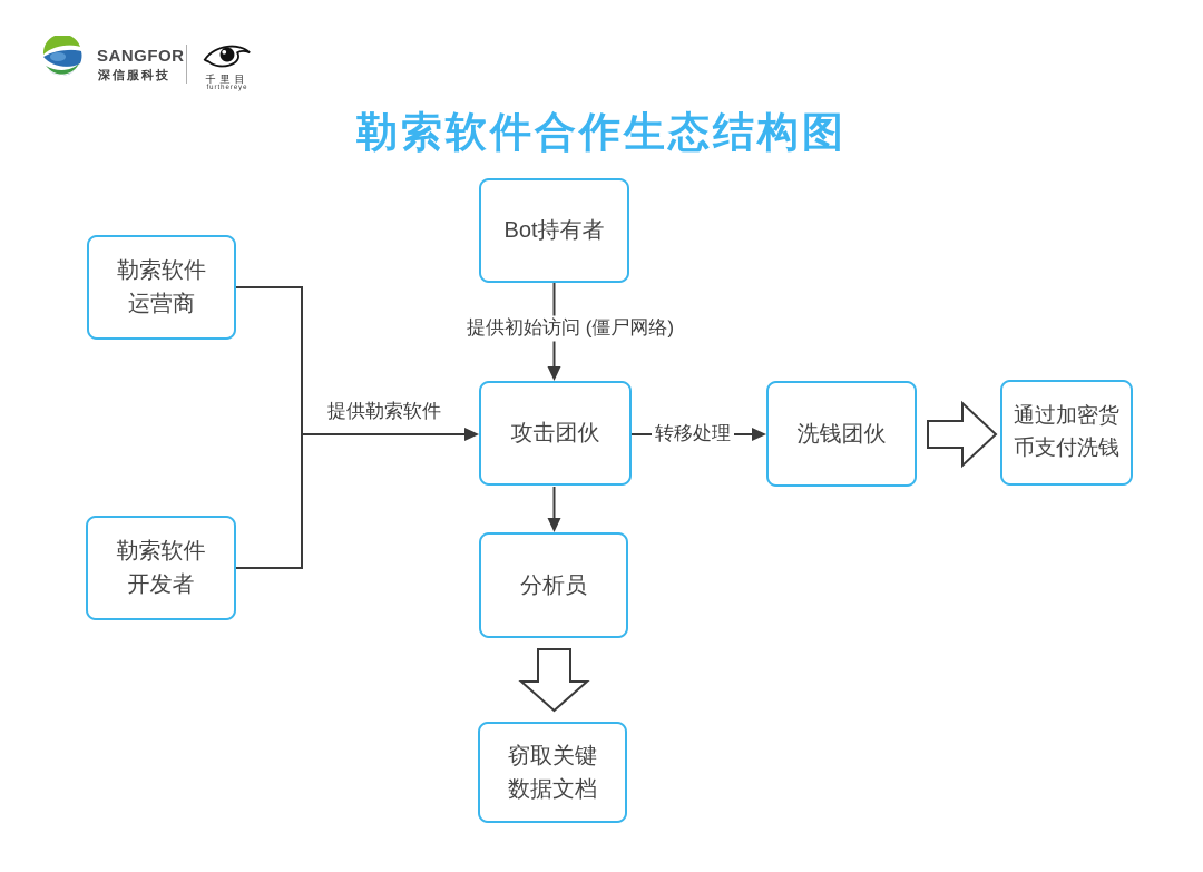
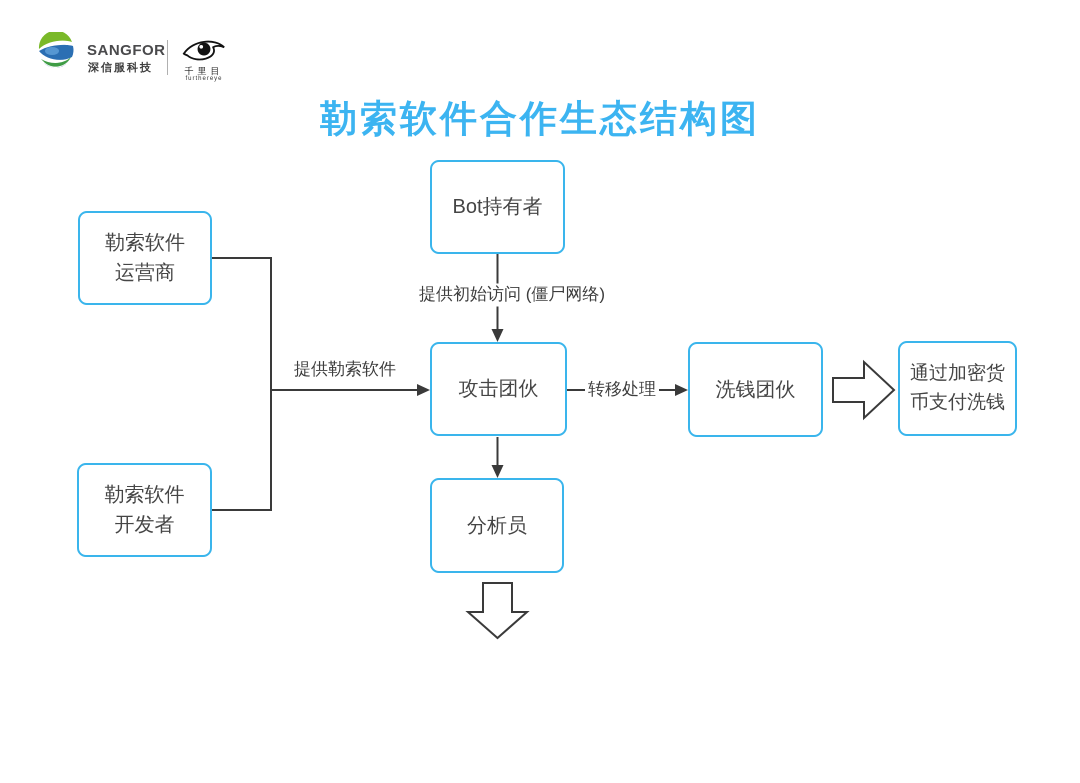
  SANGFOR
  深信服科技
  千里目
  勒索软件合作生态结构图
  Bot持有者
  勒索软件
  运营商
  勒索软件
  开发者
  攻击团伙
  洗钱团伙
  通过加密货
  币支付洗钱
  分析员
- 窃取关键
- 数据文档
  提供初始访问 (僵尸网络)
  提供勒索软件
  转移处理
